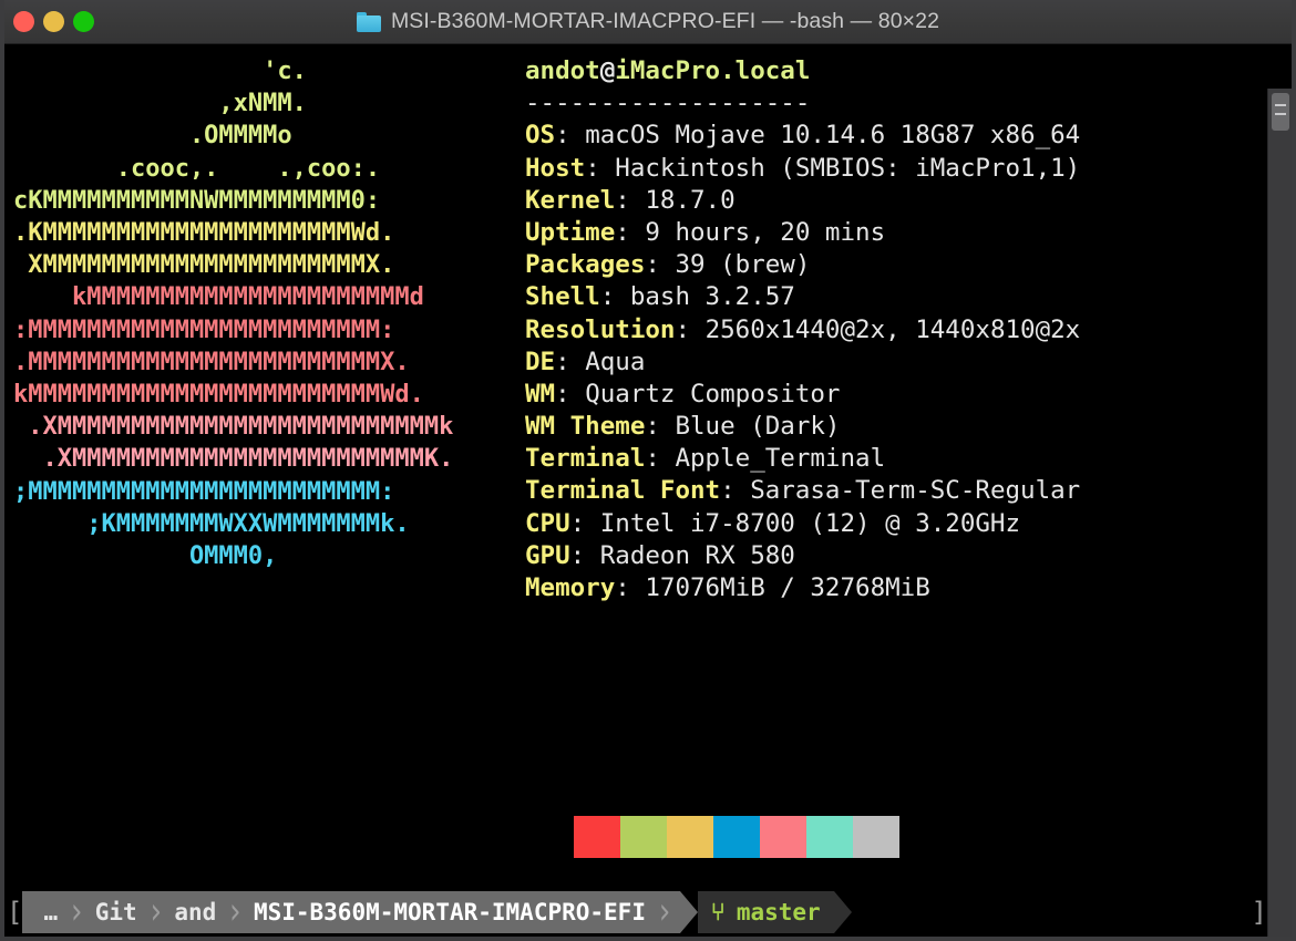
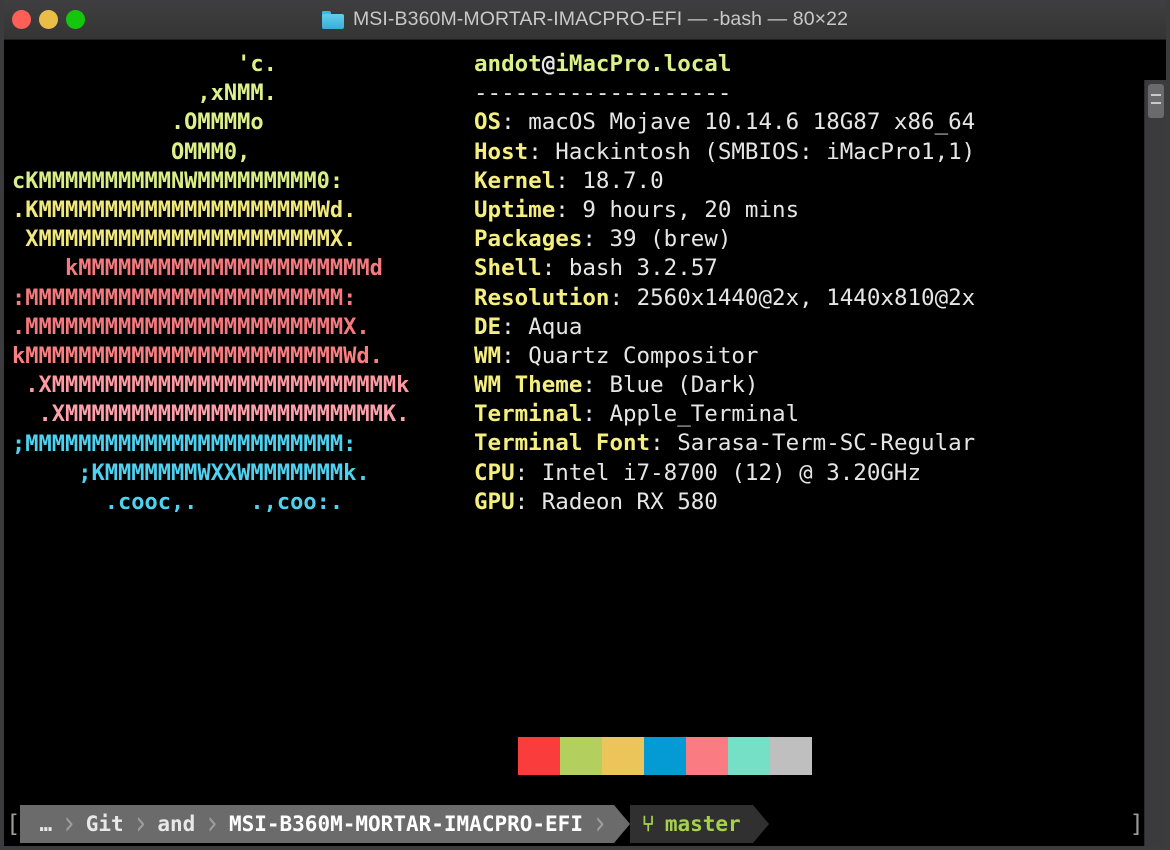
  MSI-B360M-MORTAR-IMACPRO-EFI — -bash — 80×22
  'c.
  ,xNMM.
  .OMMMMo
- .cooc,. .,coo:.
+ OMMM0,
  cKMMMMMMMMMMNWMMMMMMMMM0:
  .KMMMMMMMMMMMMMMMMMMMMMWd.
  XMMMMMMMMMMMMMMMMMMMMMMX.
  kMMMMMMMMMMMMMMMMMMMMMMd
  :MMMMMMMMMMMMMMMMMMMMMMMM:
  .MMMMMMMMMMMMMMMMMMMMMMMMX.
  kMMMMMMMMMMMMMMMMMMMMMMMMWd.
  .XMMMMMMMMMMMMMMMMMMMMMMMMMMk
  .XMMMMMMMMMMMMMMMMMMMMMMMMK.
  ;MMMMMMMMMMMMMMMMMMMMMMMM:
  ;KMMMMMMMWXXWMMMMMMMk.
- OMMM0,
+ .cooc,. .,coo:.
  andot@iMacPro.local
  -------------------
  OS: macOS Mojave 10.14.6 18G87 x86_64
  Host: Hackintosh (SMBIOS: iMacPro1,1)
  Kernel: 18.7.0
  Uptime: 9 hours, 20 mins
  Packages: 39 (brew)
  Shell: bash 3.2.57
  Resolution: 2560x1440@2x, 1440x810@2x
  DE: Aqua
  WM: Quartz Compositor
  WM Theme: Blue (Dark)
  Terminal: Apple_Terminal
  Terminal Font: Sarasa-Term-SC-Regular
  CPU: Intel i7-8700 (12) @ 3.20GHz
  GPU: Radeon RX 580
- Memory: 17076MiB / 32768MiB
  [
  …
  ›
  Git
  ›
  and
  ›
  MSI-B360M-MORTAR-IMACPRO-EFI
  ›
  ⑂
  master
  ]
